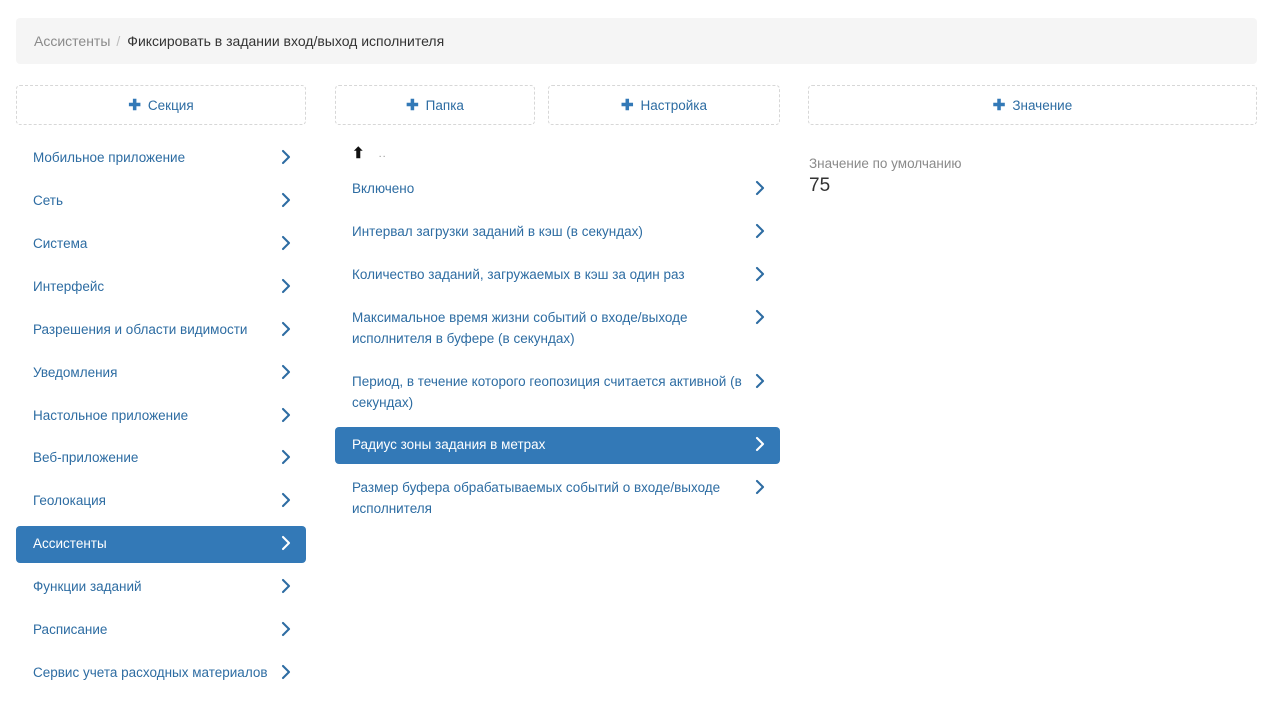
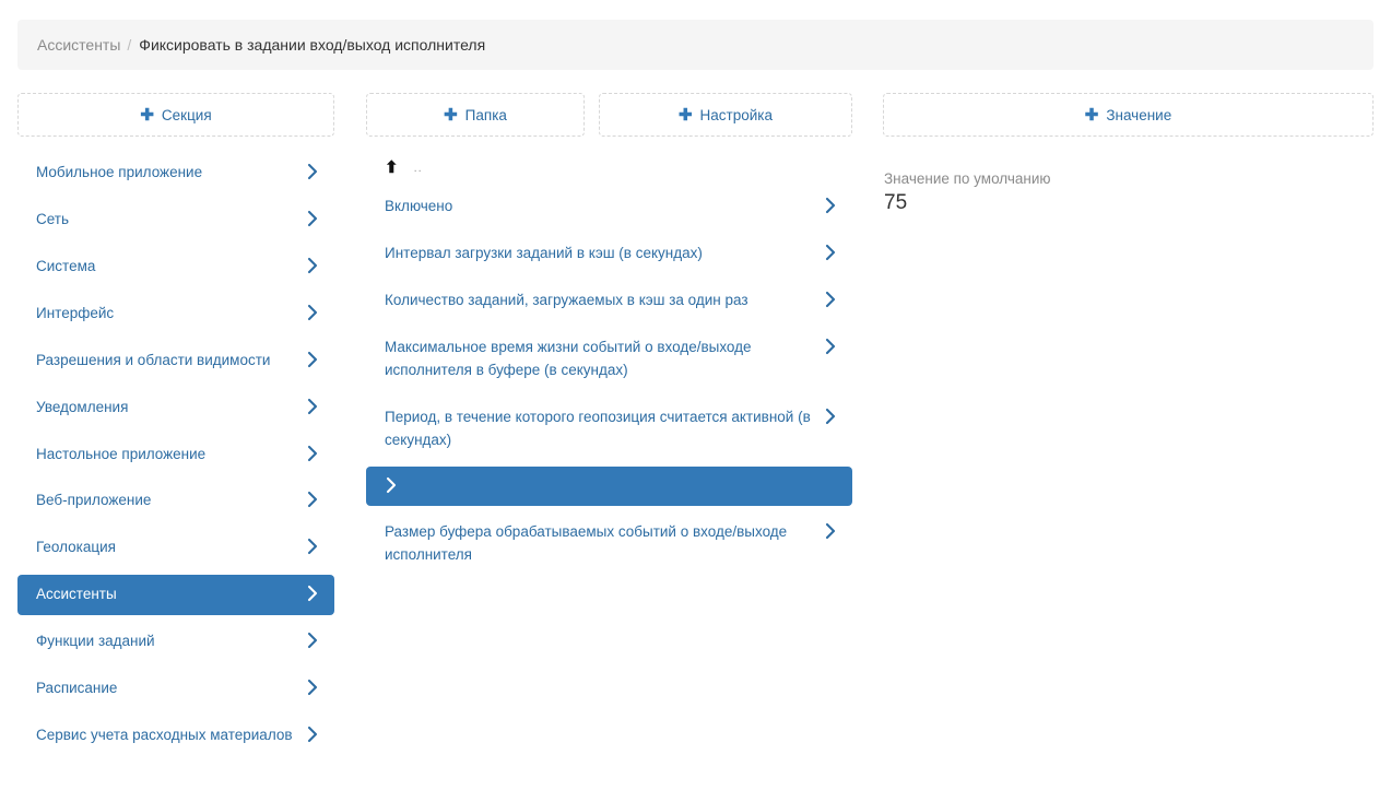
  Ассистенты
  /
  Фиксировать в задании вход/выход исполнителя
  ✚
  Секция
  ✚
  Папка
  ✚
  Настройка
  ✚
  Значение
  Мобильное приложение
  Сеть
  Система
  Интерфейс
  Разрешения и области видимости
  Уведомления
  Настольное приложение
  Веб-приложение
  Геолокация
  Ассистенты
  Функции заданий
  Расписание
  Сервис учета расходных материалов
  ⬆
  ..
  Включено
  Интервал загрузки заданий в кэш (в секундах)
  Количество заданий, загружаемых в кэш за один раз
  Максимальное время жизни событий о входе/выходе исполнителя в буфере (в секундах)
  Период, в течение которого геопозиция считается активной (в секундах)
- Радиус зоны задания в метрах
  Размер буфера обрабатываемых событий о входе/выходе исполнителя
  Значение по умолчанию
  75
